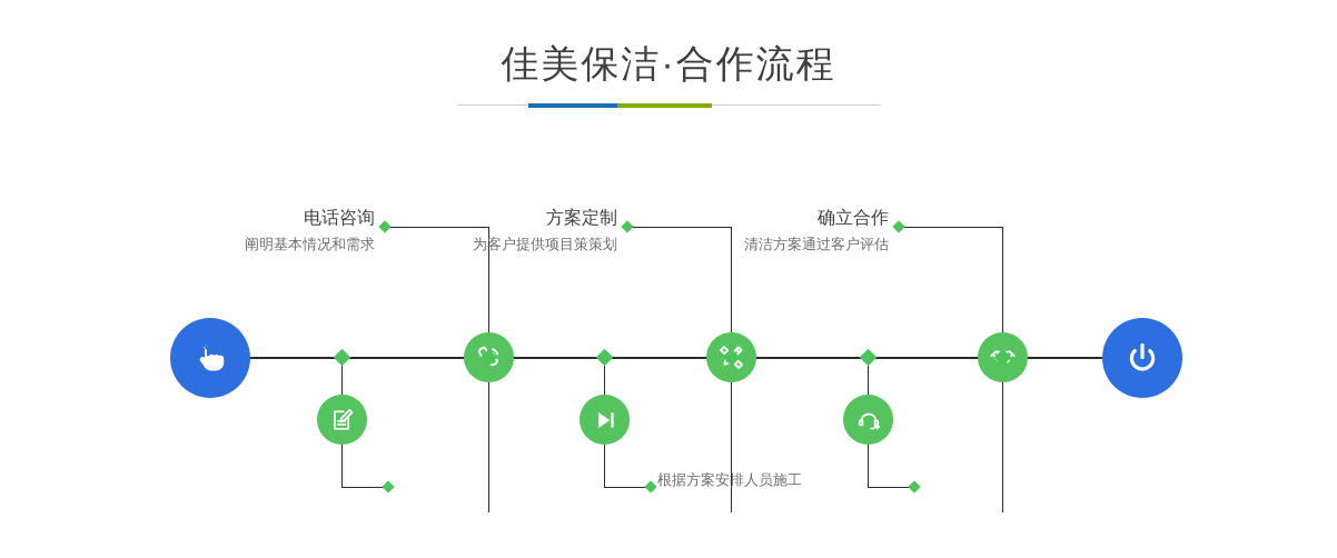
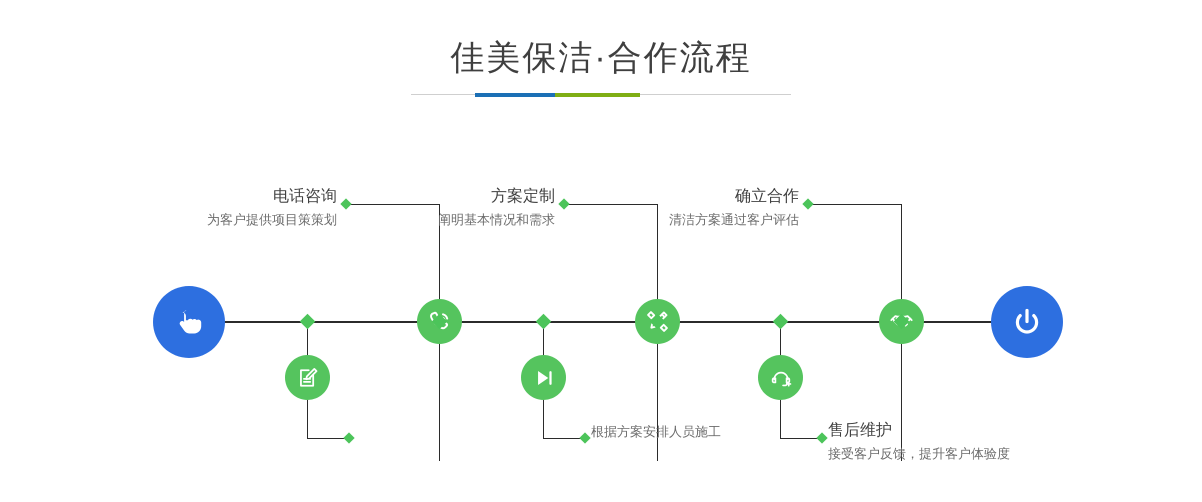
  佳美保洁·合作流程
  电话咨询
- 阐明基本情况和需求
+ 为客户提供项目策策划
  方案定制
- 为客户提供项目策策划
+ 阐明基本情况和需求
  确立合作
  清洁方案通过客户评估
  根据方案安排人员施工
+ 售后维护
+ 接受客户反馈，提升客户体验度
